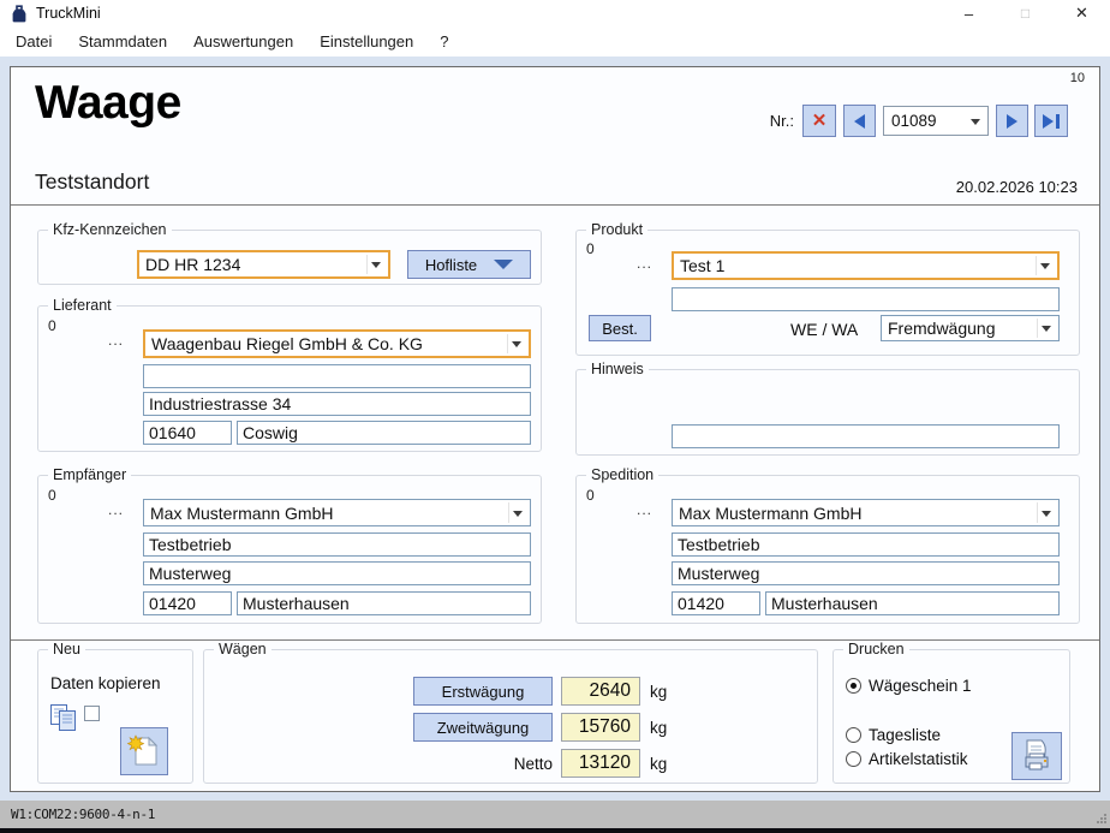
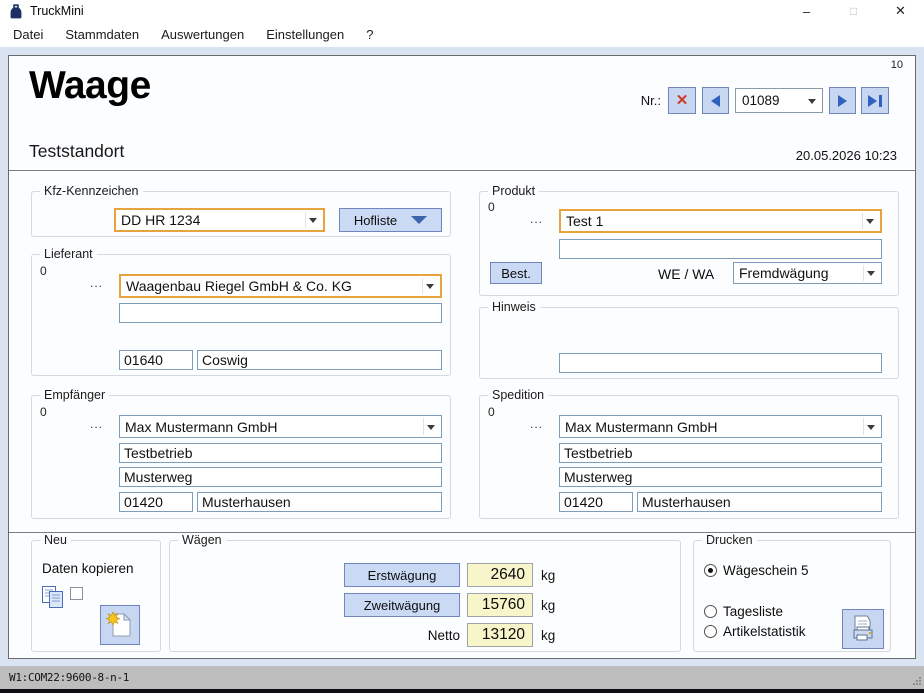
  TruckMini
  –
  □
  ✕
  Datei
  Stammdaten
  Auswertungen
  Einstellungen
  ?
  10
  Waage
  Nr.:
  ✕
  01089
  Teststandort
- 20.02.2026 10:23
+ 20.05.2026 10:23
  Kfz-Kennzeichen
  DD HR 1234
  Hofliste
  Produkt
  0
  ...
  Test 1
  Best.
  WE / WA
  Fremdwägung
  Lieferant
  0
  ...
  Waagenbau Riegel GmbH & Co. KG
- Industriestrasse 34
  01640
  Coswig
  Hinweis
  Empfänger
  0
  ...
  Max Mustermann GmbH
  Testbetrieb
  Musterweg
  01420
  Musterhausen
  Spedition
  0
  ...
  Max Mustermann GmbH
  Testbetrieb
  Musterweg
  01420
  Musterhausen
  Neu
  Daten kopieren
  Wägen
  Erstwägung
  2640
  kg
  Zweitwägung
  15760
  kg
  Netto
  13120
  kg
  Drucken
- Wägeschein 1
+ Wägeschein 5
  Tagesliste
  Artikelstatistik
- W1:COM22:9600-4-n-1
+ W1:COM22:9600-8-n-1
